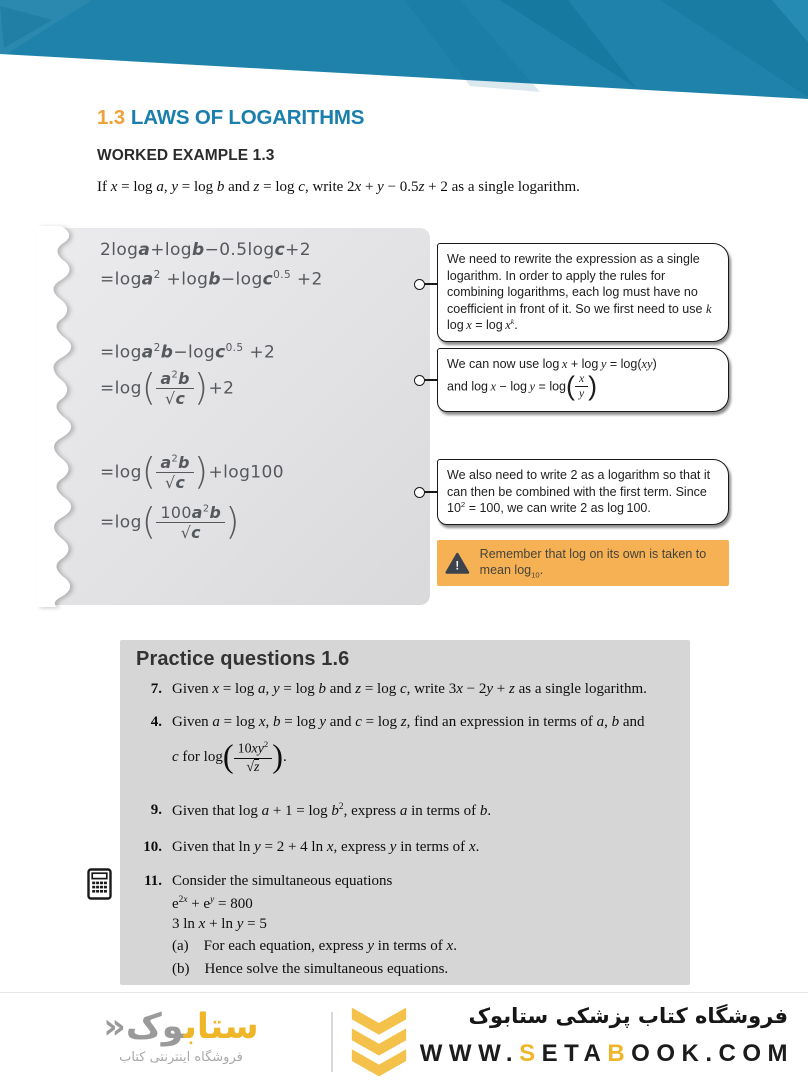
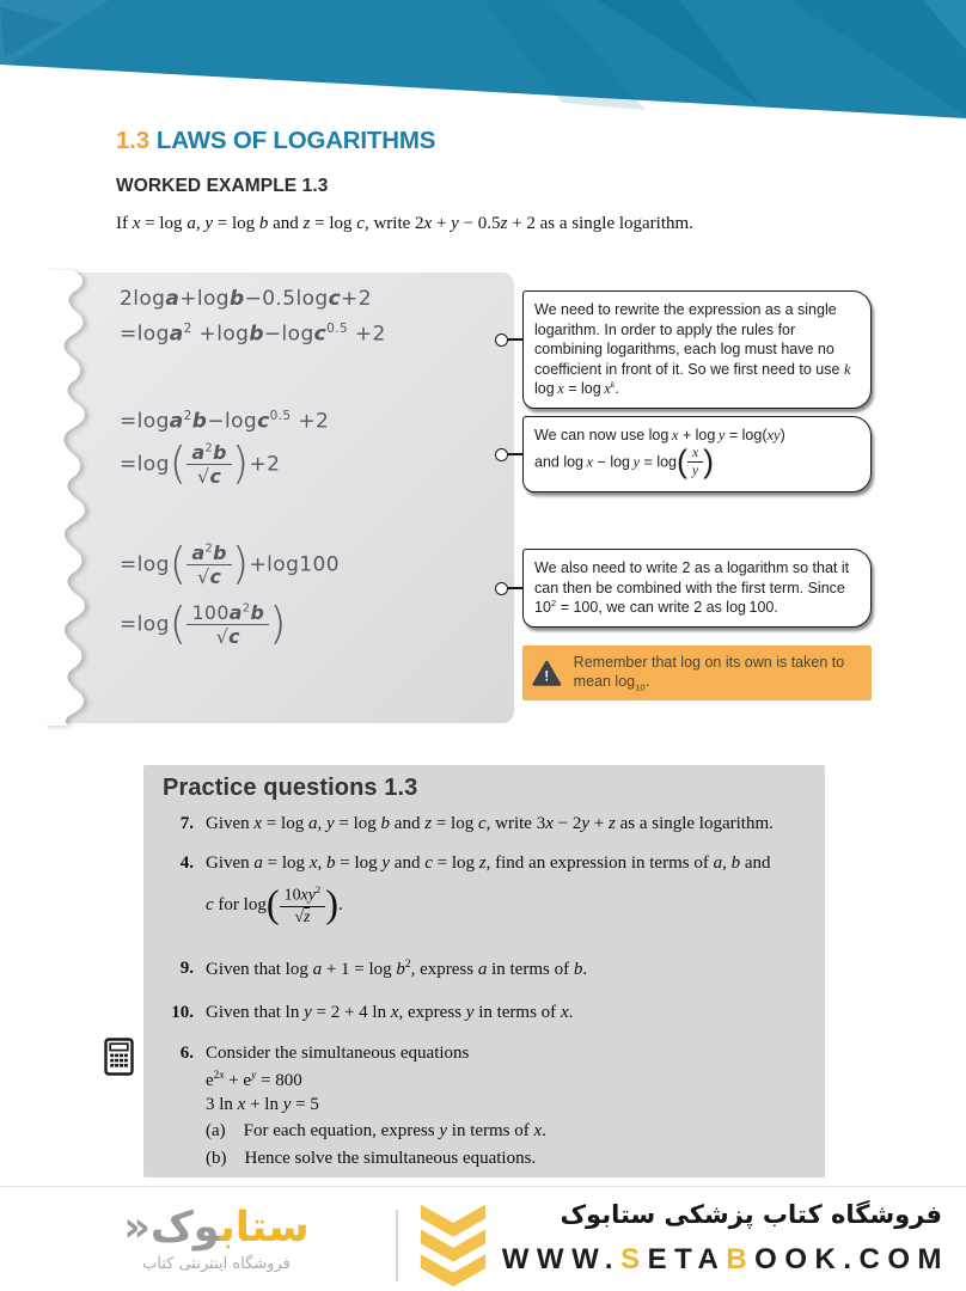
  1.3 LAWS OF LOGARITHMS
  WORKED EXAMPLE 1.3
  If x = log a, y = log b and z = log c, write 2x + y − 0.5z + 2 as a single logarithm.
  2loga+logb−0.5logc+2
  =loga2 +logb−logc0.5 +2
  =loga2b−logc0.5 +2
  =log(
  a2b
  √c
  )+2
  =log(
  a2b
  √c
  )+log100
  =log(
  100a2b
  √c
  )
  We need to rewrite the expression as a single logarithm. In order to apply the rules for combining logarithms, each log must have no coefficient in front of it. So we first need to use k log x = log xk.
  We can now use log x + log y = log(xy)
  and log x − log y = log(
  x
  y
  )
  We also need to write 2 as a logarithm so that it can then be combined with the first term. Since 102 = 100, we can write 2 as log 100.
  !
  Remember that log on its own is taken to mean log10.
- Practice questions 1.6
+ Practice questions 1.3
  7.
  Given x = log a, y = log b and z = log c, write 3x − 2y + z as a single logarithm.
  4.
  Given a = log x, b = log y and c = log z, find an expression in terms of a, b and
  c for log(
  10xy2
  √z
  ).
  9.
  Given that log a + 1 = log b2, express a in terms of b.
  10.
  Given that ln y = 2 + 4 ln x, express y in terms of x.
- 11.
+ 6.
  Consider the simultaneous equations
  e2x + ey = 800
  3 ln x + ln y = 5
  (a) For each equation, express y in terms of x.
  (b) Hence solve the simultaneous equations.
  ستابوک«
  فروشگاه اینترنتی کتاب
  فروشگاه کتاب پزشکی ستابوک
  WWW.SETABOOK.COM
